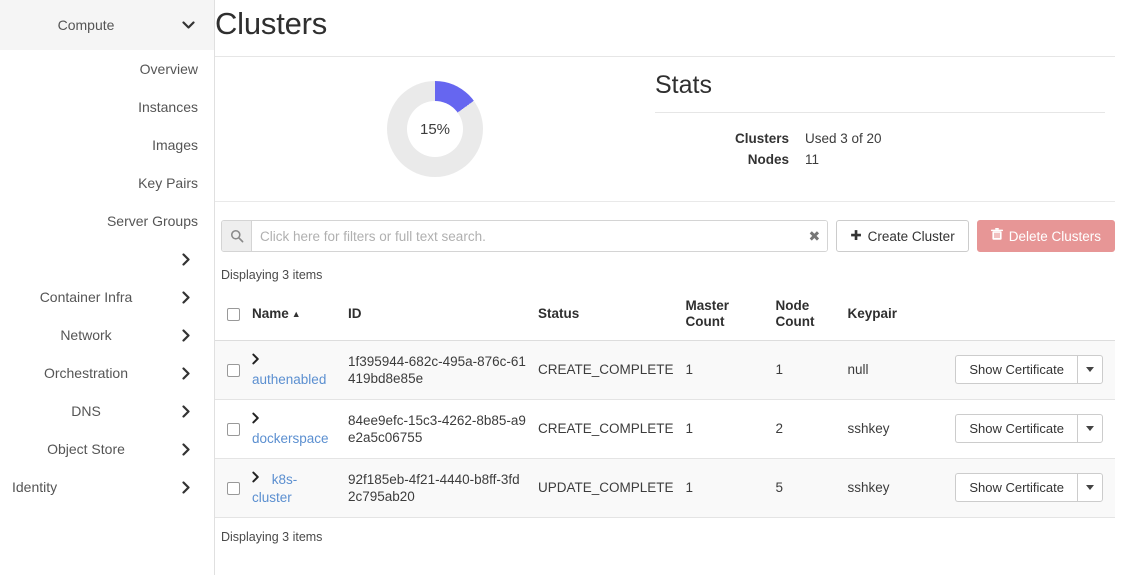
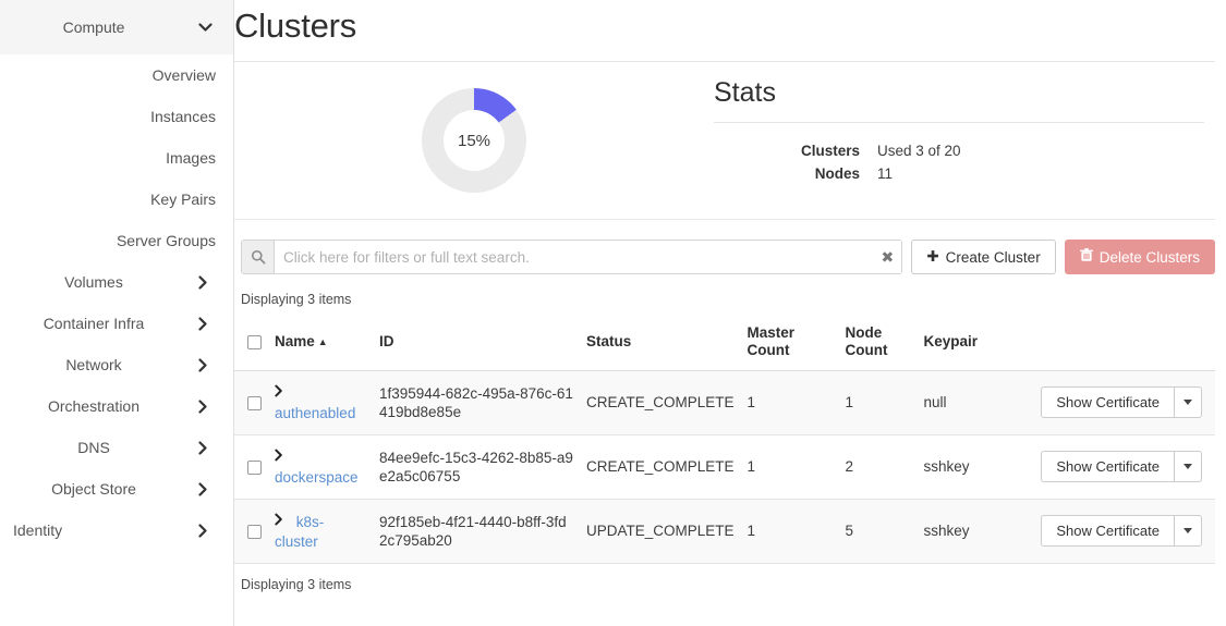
  Compute
  Overview
  Instances
  Images
  Key Pairs
  Server Groups
+ Volumes
  Container Infra
  Network
  Orchestration
  DNS
  Object Store
  Identity
  Clusters
  15%
  Stats
  Clusters
  Used 3 of 20
  Nodes
  11
  Click here for filters or full text search.
  ✖
  ✚
  Create Cluster
  Delete Clusters
  Displaying 3 items
  	Name ▲	ID	Status	Master Count	Node Count	Keypair
  	authenabled	1f395944-682c-495a-876c-61419bd8e85e	CREATE_COMPLETE	1	1	null	Show Certificate
  	dockerspace	84ee9efc-15c3-4262-8b85-a9e2a5c06755	CREATE_COMPLETE	1	2	sshkey	Show Certificate
  	k8s-cluster	92f185eb-4f21-4440-b8ff-3fd2c795ab20	UPDATE_COMPLETE	1	5	sshkey	Show Certificate
  Displaying 3 items
